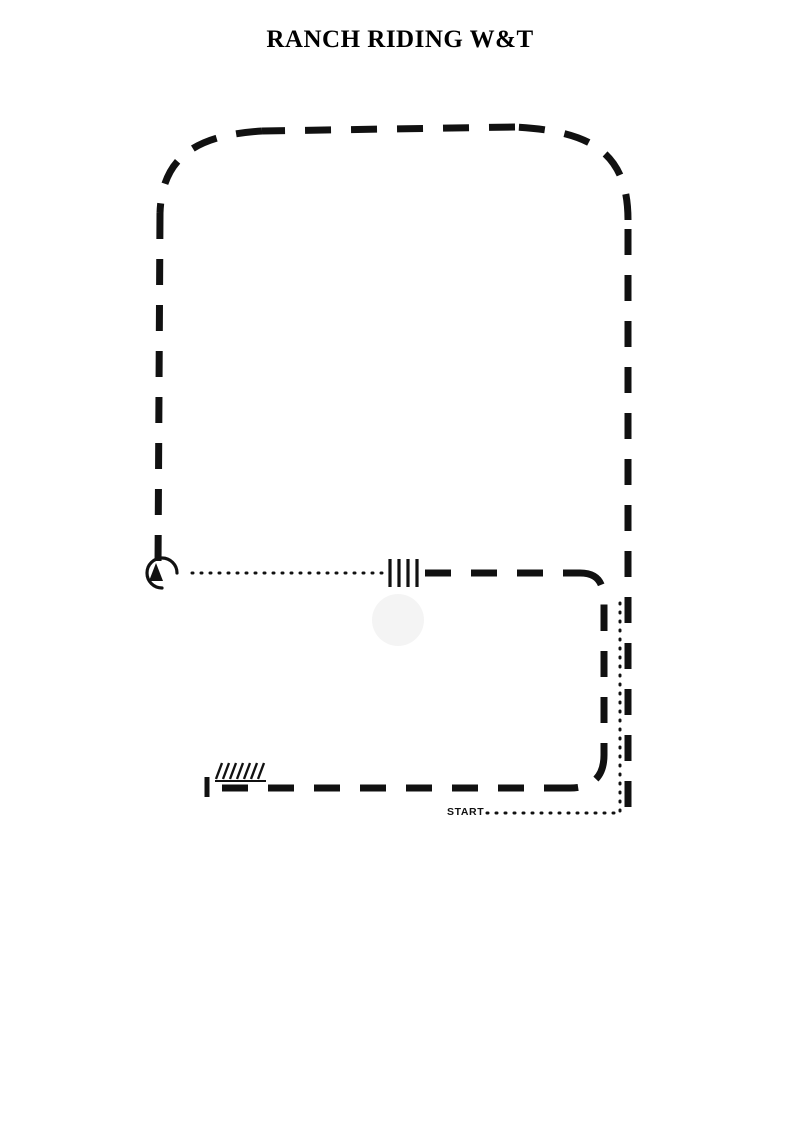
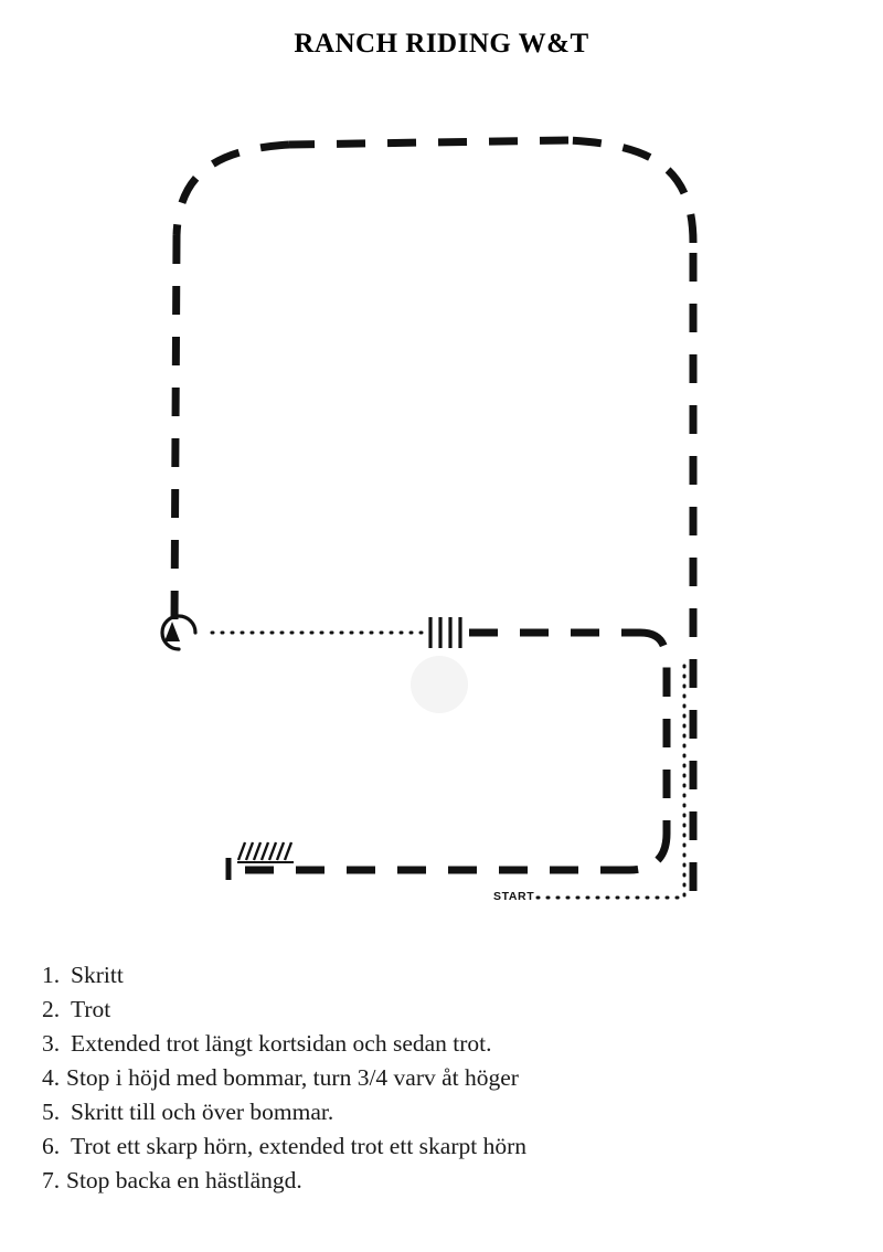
  RANCH RIDING W&T
  START
+ 1.
+ Skritt
+ 2.
+ Trot
+ 3.
+ Extended trot längt kortsidan och sedan trot.
+ 4.
+ Stop i höjd med bommar, turn 3/4 varv åt höger
+ 5.
+ Skritt till och över bommar.
+ 6.
+ Trot ett skarp hörn, extended trot ett skarpt hörn
+ 7.
+ Stop backa en hästlängd.
